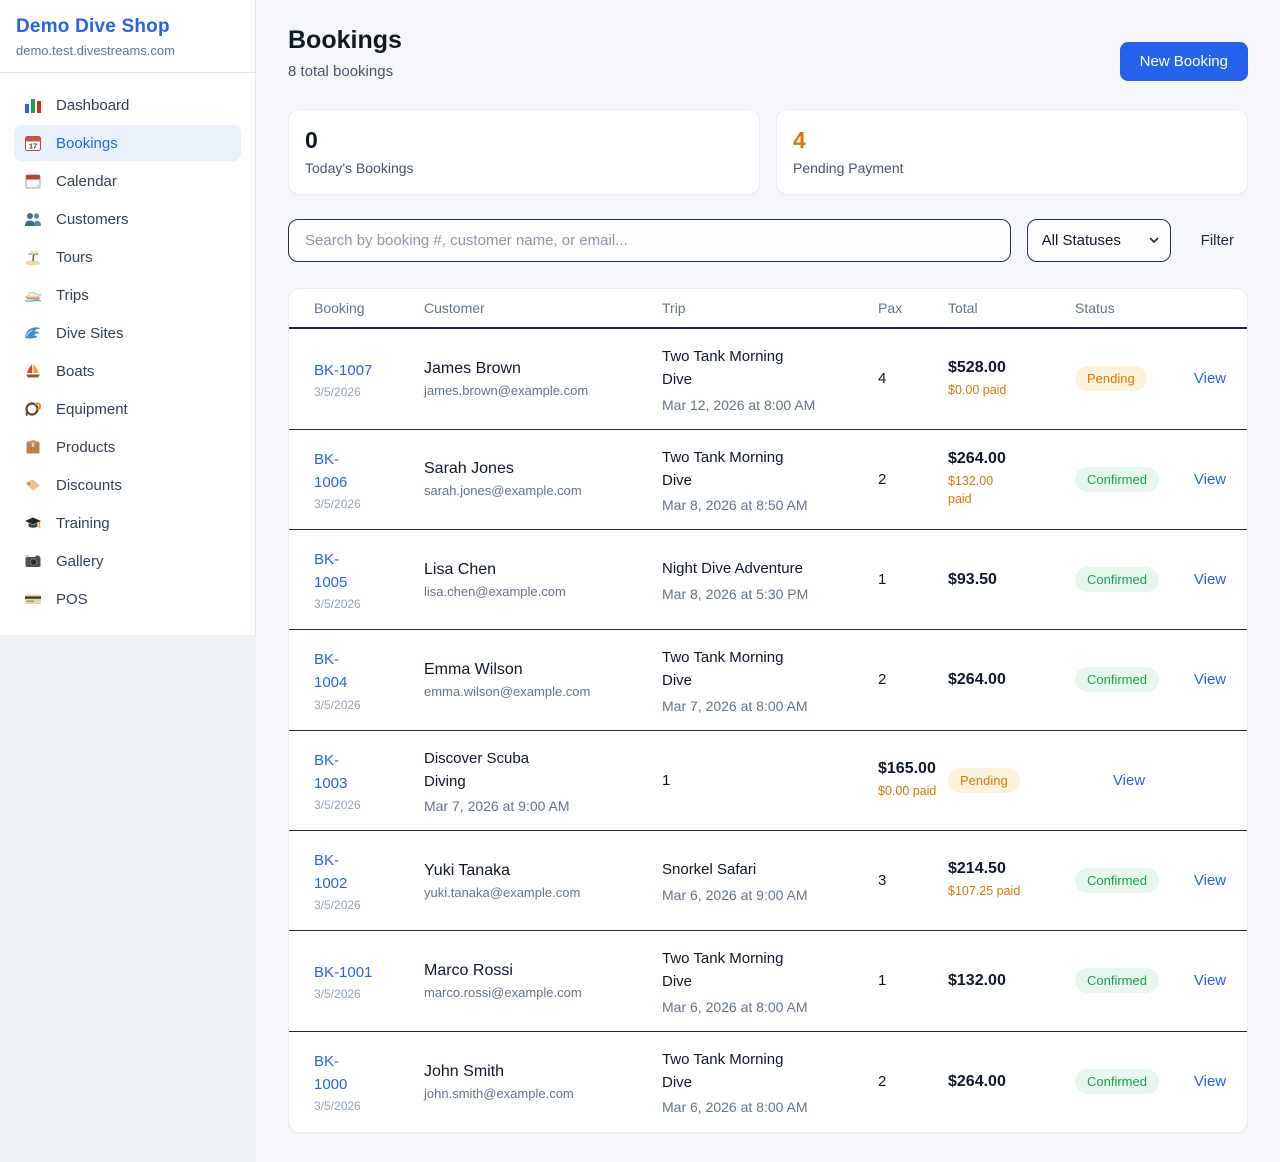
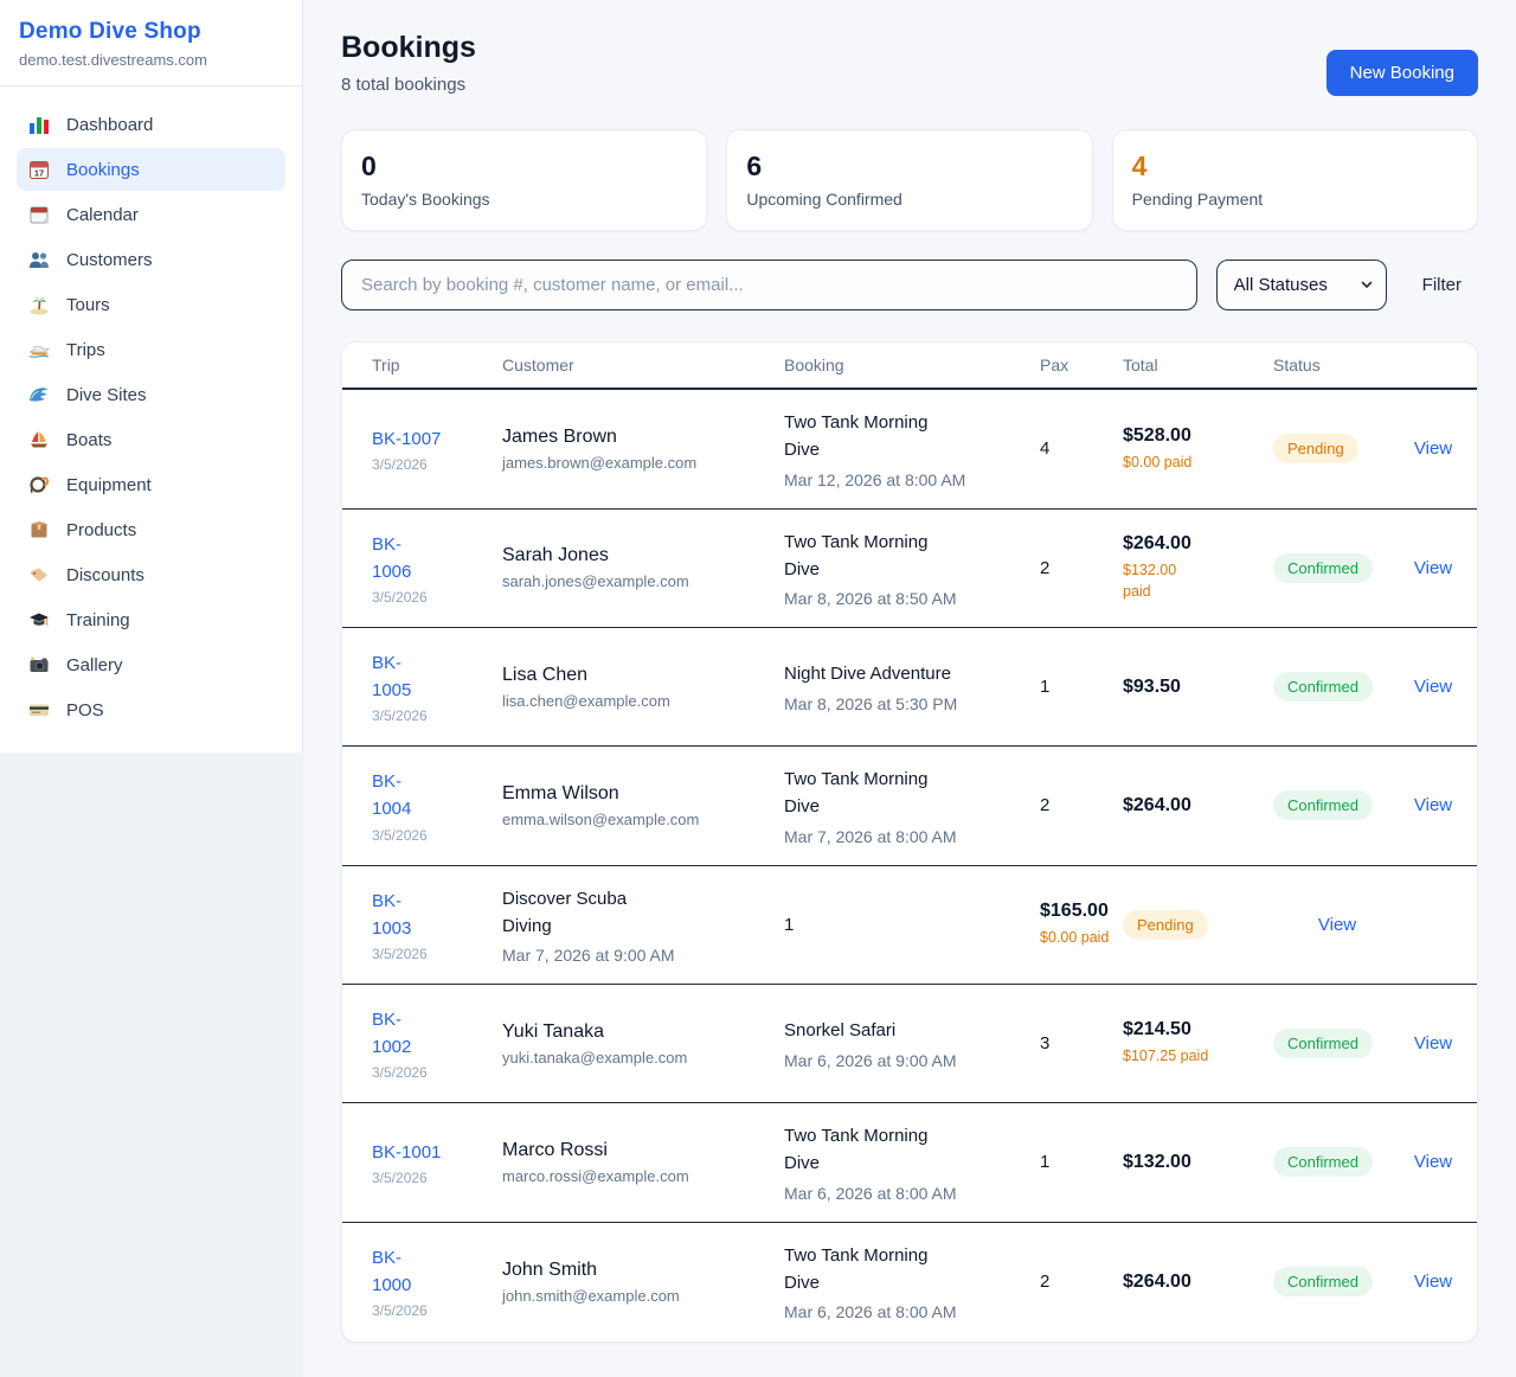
  Demo Dive Shop
  demo.test.divestreams.com
  Dashboard
  17
  Bookings
  Calendar
  Customers
  Tours
  Trips
  Dive Sites
  Boats
  Equipment
  Products
  Discounts
  Training
  Gallery
  POS
  Bookings
  8 total bookings
  New Booking
  0
  Today's Bookings
+ 6
+ Upcoming Confirmed
  4
  Pending Payment
  Search by booking #, customer name, or email...
  All Statuses
  Filter
- Booking
+ Trip
  Customer
- Trip
+ Booking
  Pax
  Total
  Status
  BK-1007
  3/5/2026
  James Brown
  james.brown@example.com
  Two Tank Morning
  Dive
  Mar 12, 2026 at 8:00 AM
  4
  $528.00
  $0.00 paid
  Pending
  View
  BK-
  1006
  3/5/2026
  Sarah Jones
  sarah.jones@example.com
  Two Tank Morning
  Dive
  Mar 8, 2026 at 8:50 AM
  2
  $264.00
  $132.00
  paid
  Confirmed
  View
  BK-
  1005
  3/5/2026
  Lisa Chen
  lisa.chen@example.com
  Night Dive Adventure
  Mar 8, 2026 at 5:30 PM
  1
  $93.50
  Confirmed
  View
  BK-
  1004
  3/5/2026
  Emma Wilson
  emma.wilson@example.com
  Two Tank Morning
  Dive
  Mar 7, 2026 at 8:00 AM
  2
  $264.00
  Confirmed
  View
  BK-
  1003
  3/5/2026
  Discover Scuba
  Diving
  Mar 7, 2026 at 9:00 AM
  1
  $165.00
  $0.00 paid
  Pending
  View
  BK-
  1002
  3/5/2026
  Yuki Tanaka
  yuki.tanaka@example.com
  Snorkel Safari
  Mar 6, 2026 at 9:00 AM
  3
  $214.50
  $107.25 paid
  Confirmed
  View
  BK-1001
  3/5/2026
  Marco Rossi
  marco.rossi@example.com
  Two Tank Morning
  Dive
  Mar 6, 2026 at 8:00 AM
  1
  $132.00
  Confirmed
  View
  BK-
  1000
  3/5/2026
  John Smith
  john.smith@example.com
  Two Tank Morning
  Dive
  Mar 6, 2026 at 8:00 AM
  2
  $264.00
  Confirmed
  View
